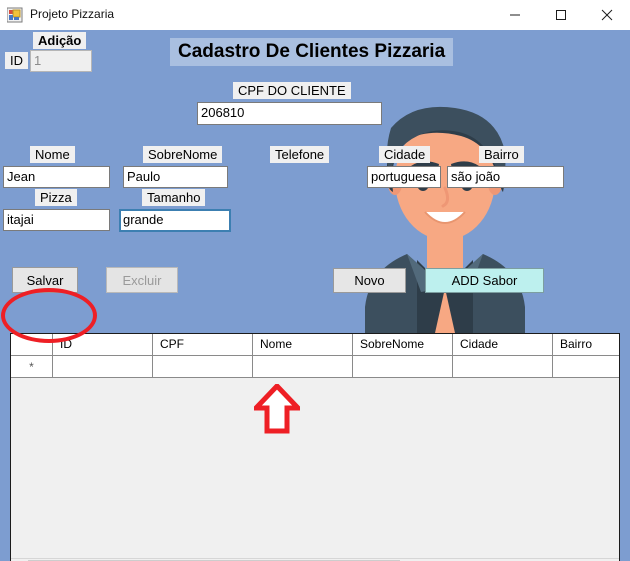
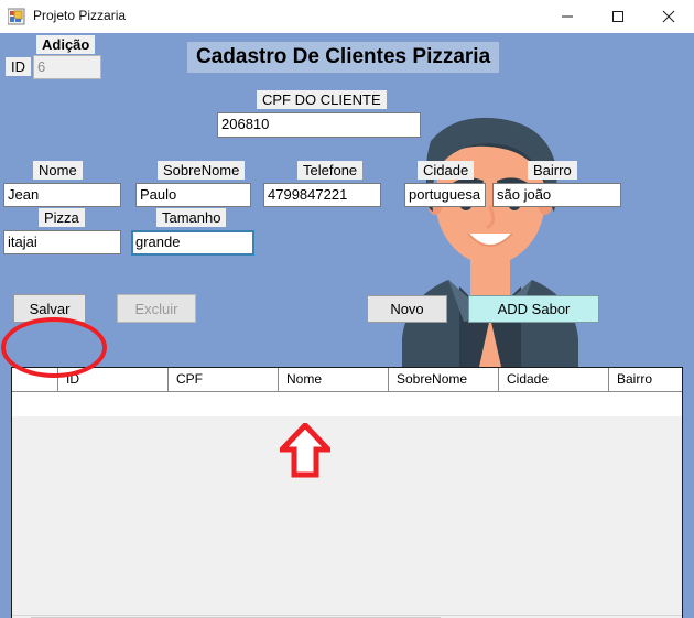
  Projeto Pizzaria
  Cadastro De Clientes Pizzaria
  Adição
  ID
- 1
+ 6
  CPF DO CLIENTE
  206810
  Nome
  Jean
  SobreNome
  Paulo
  Telefone
+ 4799847221
  Cidade
  portuguesa
  Bairro
  são joão
  Pizza
  itajai
  Tamanho
  grande
  Salvar
  Excluir
  Novo
  ADD Sabor
  ID
  CPF
  Nome
  SobreNome
  Cidade
  Bairro
- *
